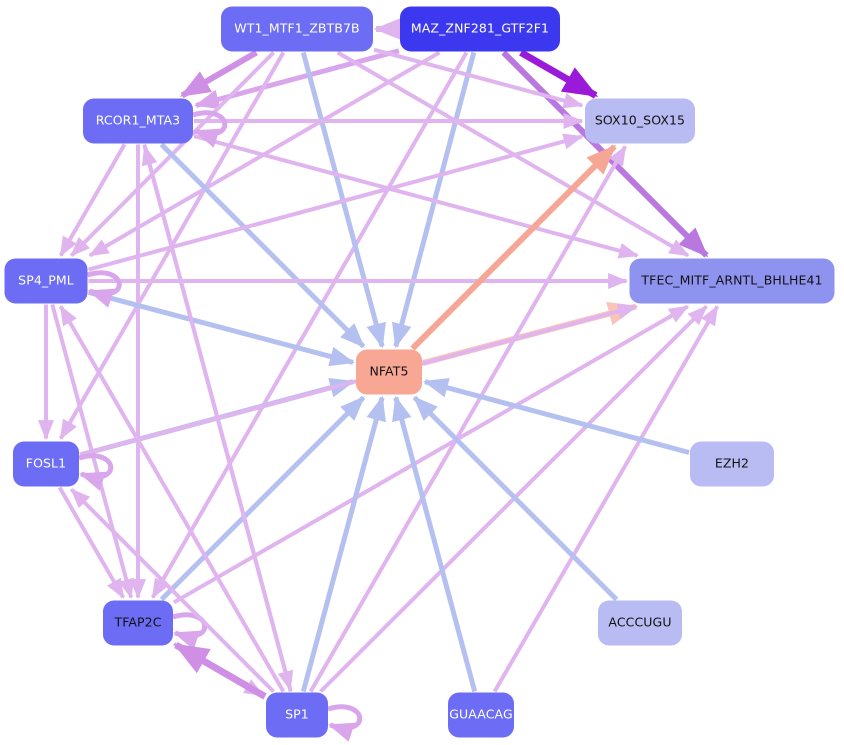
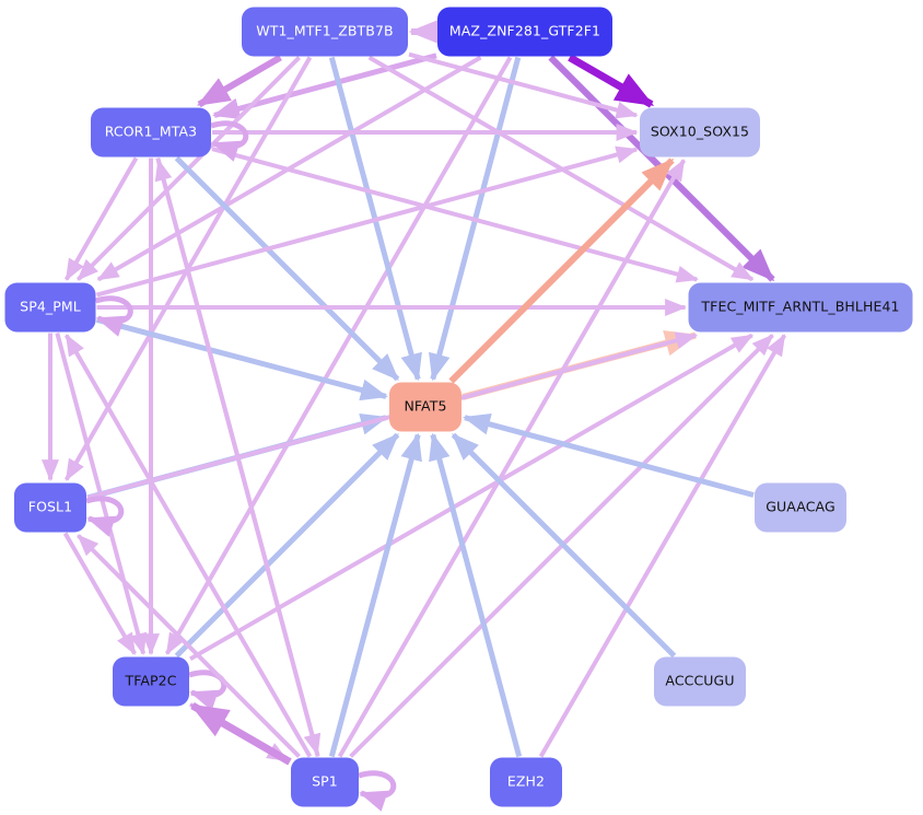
  WT1_MTF1_ZBTB7B
  MAZ_ZNF281_GTF2F1
  RCOR1_MTA3
  SOX10_SOX15
  SP4_PML
  TFEC_MITF_ARNTL_BHLHE41
  NFAT5
  FOSL1
- EZH2
+ GUAACAG
  TFAP2C
  ACCCUGU
  SP1
- GUAACAG
+ EZH2
